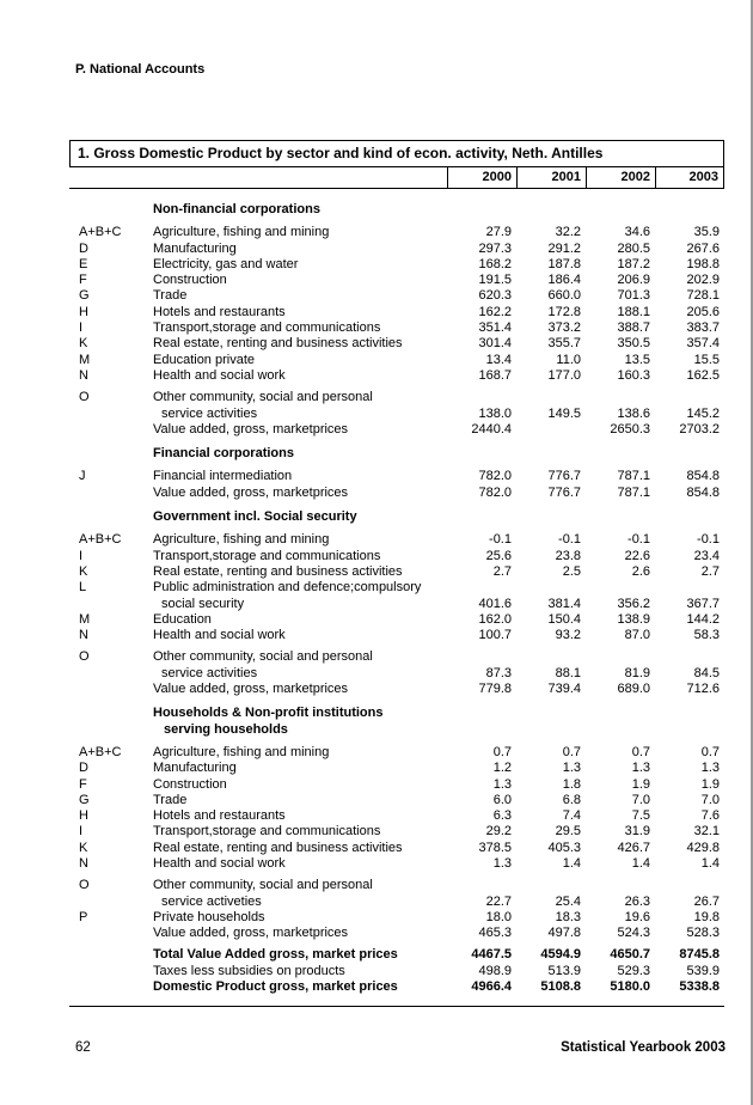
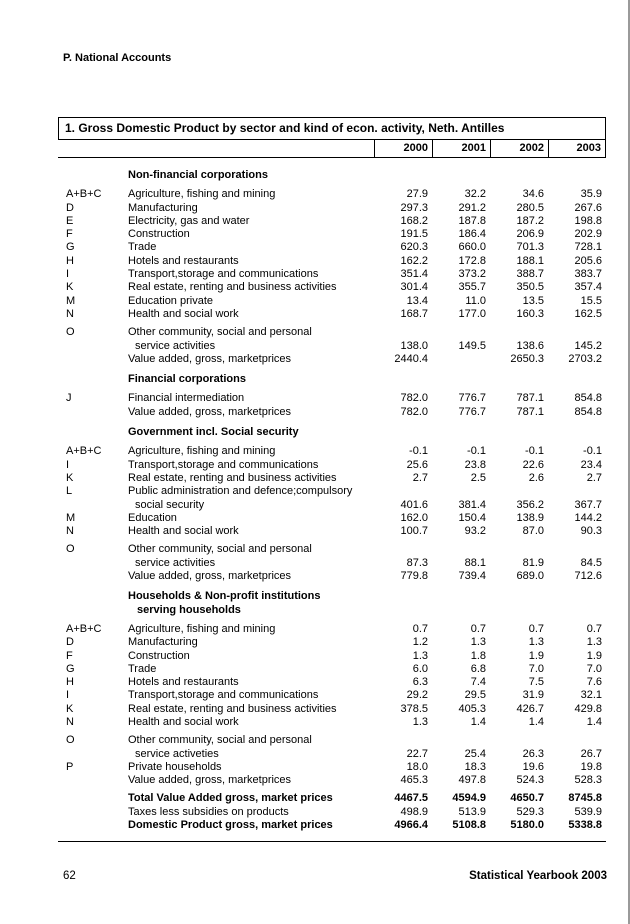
  P. National Accounts
  1. Gross Domestic Product by sector and kind of econ. activity, Neth. Antilles
  2000
  2001
  2002
  2003
  Non-financial corporations
  A+B+C
  Agriculture, fishing and mining
  27.9
  32.2
  34.6
  35.9
  D
  Manufacturing
  297.3
  291.2
  280.5
  267.6
  E
  Electricity, gas and water
  168.2
  187.8
  187.2
  198.8
  F
  Construction
  191.5
  186.4
  206.9
  202.9
  G
  Trade
  620.3
  660.0
  701.3
  728.1
  H
  Hotels and restaurants
  162.2
  172.8
  188.1
  205.6
  I
  Transport,storage and communications
  351.4
  373.2
  388.7
  383.7
  K
  Real estate, renting and business activities
  301.4
  355.7
  350.5
  357.4
  M
  Education private
  13.4
  11.0
  13.5
  15.5
  N
  Health and social work
  168.7
  177.0
  160.3
  162.5
  O
  Other community, social and personal
  service activities
  138.0
  149.5
  138.6
  145.2
  Value added, gross, marketprices
  2440.4
  2650.3
  2703.2
  Financial corporations
  J
  Financial intermediation
  782.0
  776.7
  787.1
  854.8
  Value added, gross, marketprices
  782.0
  776.7
  787.1
  854.8
  Government incl. Social security
  A+B+C
  Agriculture, fishing and mining
  -0.1
  -0.1
  -0.1
  -0.1
  I
  Transport,storage and communications
  25.6
  23.8
  22.6
  23.4
  K
  Real estate, renting and business activities
  2.7
  2.5
  2.6
  2.7
  L
  Public administration and defence;compulsory
  social security
  401.6
  381.4
  356.2
  367.7
  M
  Education
  162.0
  150.4
  138.9
  144.2
  N
  Health and social work
  100.7
  93.2
  87.0
- 58.3
+ 90.3
  O
  Other community, social and personal
  service activities
  87.3
  88.1
  81.9
  84.5
  Value added, gross, marketprices
  779.8
  739.4
  689.0
  712.6
  Households & Non-profit institutions
  serving households
  A+B+C
  Agriculture, fishing and mining
  0.7
  0.7
  0.7
  0.7
  D
  Manufacturing
  1.2
  1.3
  1.3
  1.3
  F
  Construction
  1.3
  1.8
  1.9
  1.9
  G
  Trade
  6.0
  6.8
  7.0
  7.0
  H
  Hotels and restaurants
  6.3
  7.4
  7.5
  7.6
  I
  Transport,storage and communications
  29.2
  29.5
  31.9
  32.1
  K
  Real estate, renting and business activities
  378.5
  405.3
  426.7
  429.8
  N
  Health and social work
  1.3
  1.4
  1.4
  1.4
  O
  Other community, social and personal
  service activeties
  22.7
  25.4
  26.3
  26.7
  P
  Private households
  18.0
  18.3
  19.6
  19.8
  Value added, gross, marketprices
  465.3
  497.8
  524.3
  528.3
  Total Value Added gross, market prices
  4467.5
  4594.9
  4650.7
  8745.8
  Taxes less subsidies on products
  498.9
  513.9
  529.3
  539.9
  Domestic Product gross, market prices
  4966.4
  5108.8
  5180.0
  5338.8
  62
  Statistical Yearbook 2003
